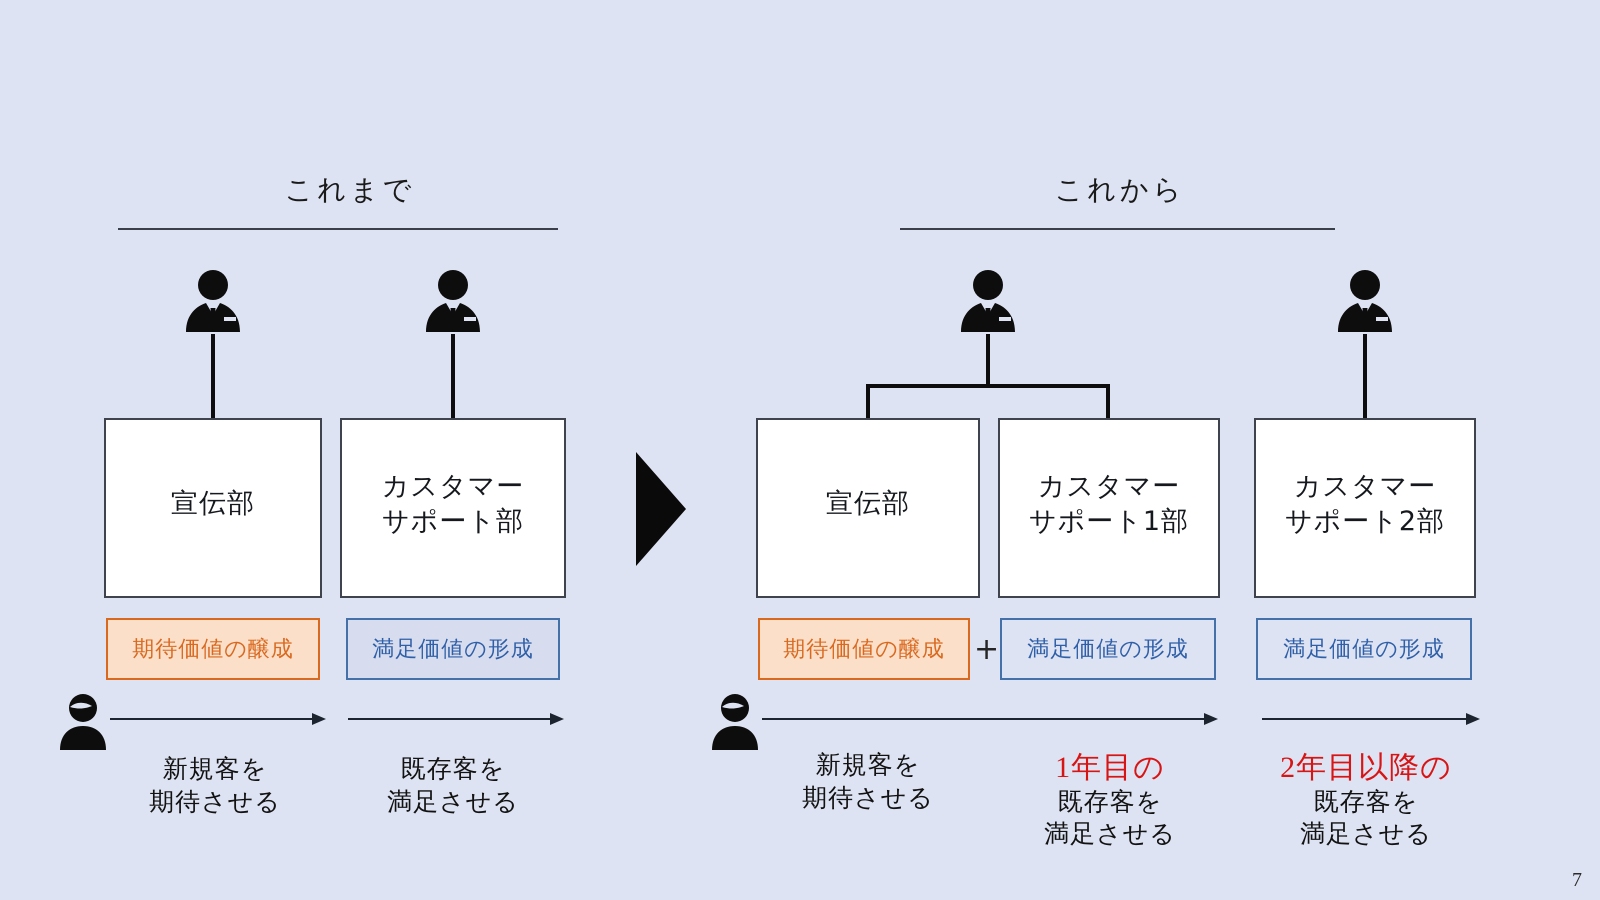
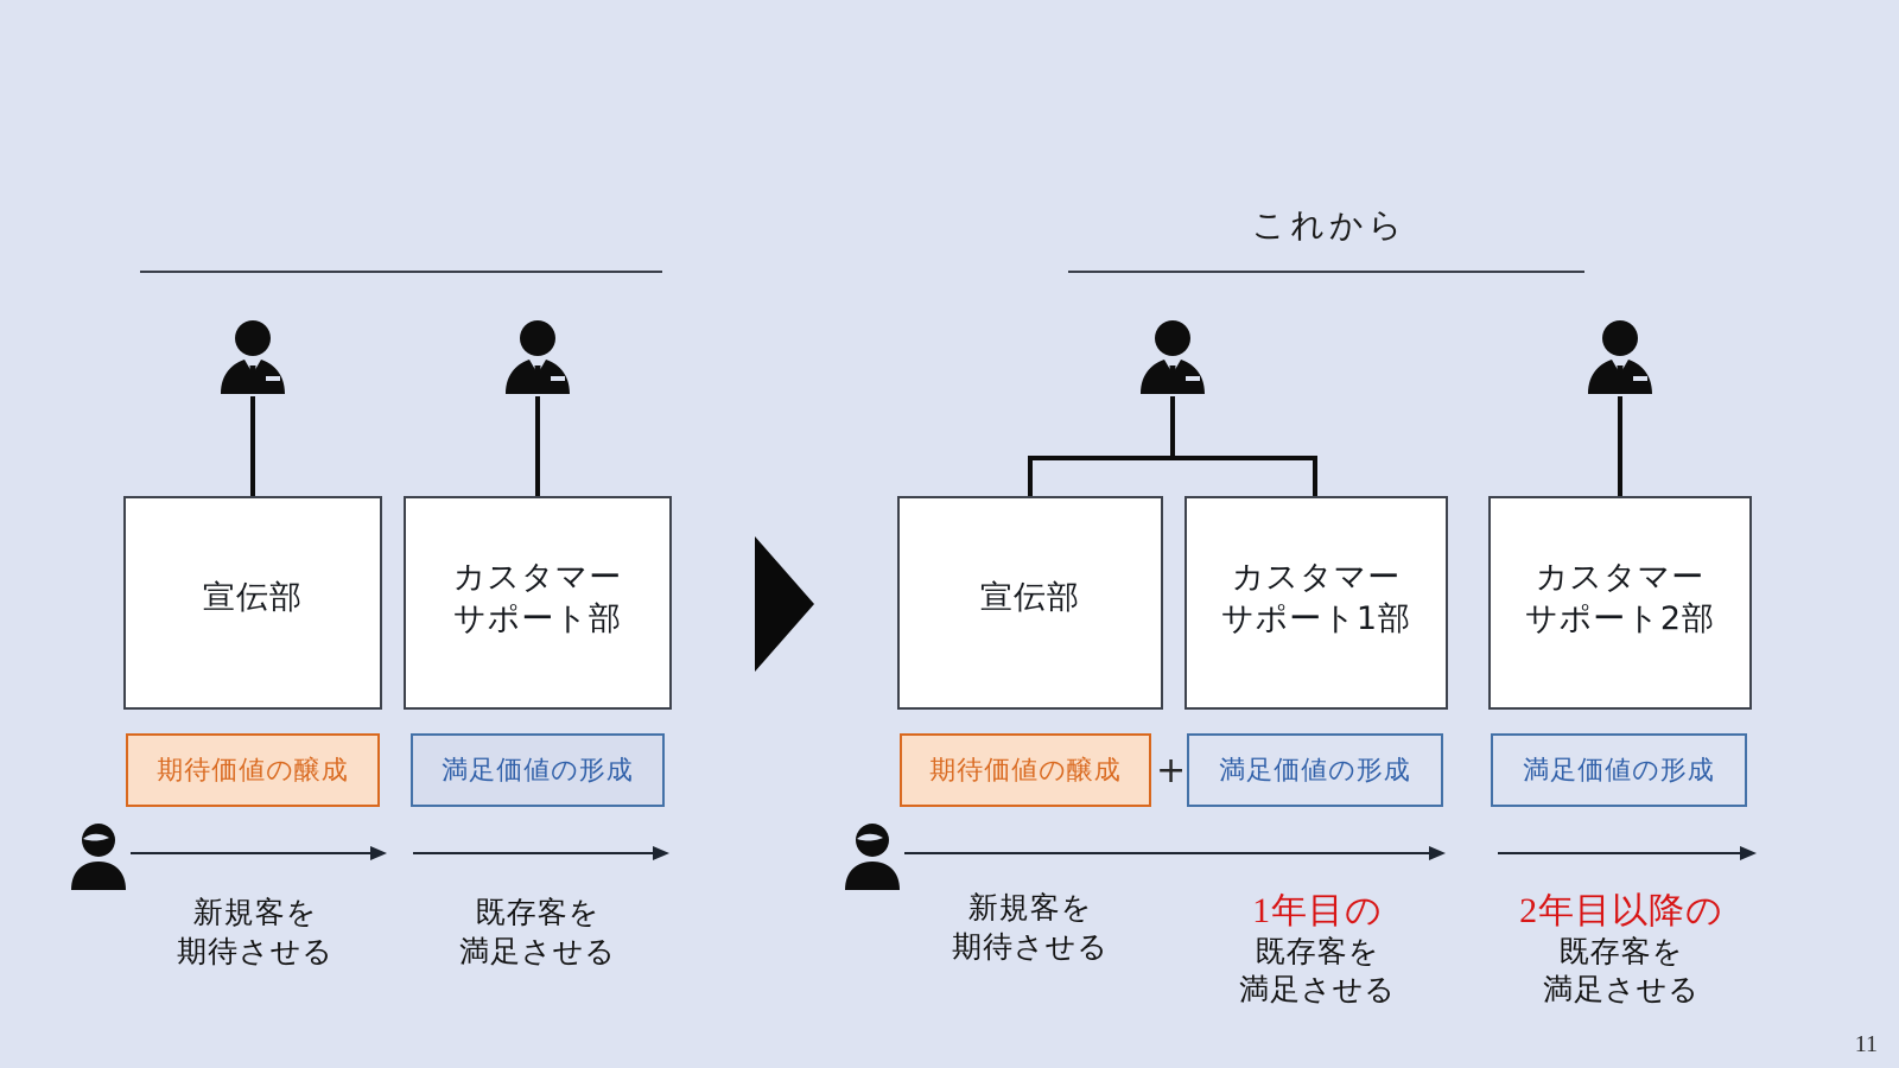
- これまで
  これから
  宣伝部
  カスタマー
  サポート部
  期待価値の醸成
  満足価値の形成
  新規客を
  期待させる
  既存客を
  満足させる
  宣伝部
  カスタマー
  サポート1部
  カスタマー
  サポート2部
  期待価値の醸成
  +
  満足価値の形成
  満足価値の形成
  新規客を
  期待させる
  1年目の
  既存客を
  満足させる
  2年目以降の
  既存客を
  満足させる
- 7
+ 11
